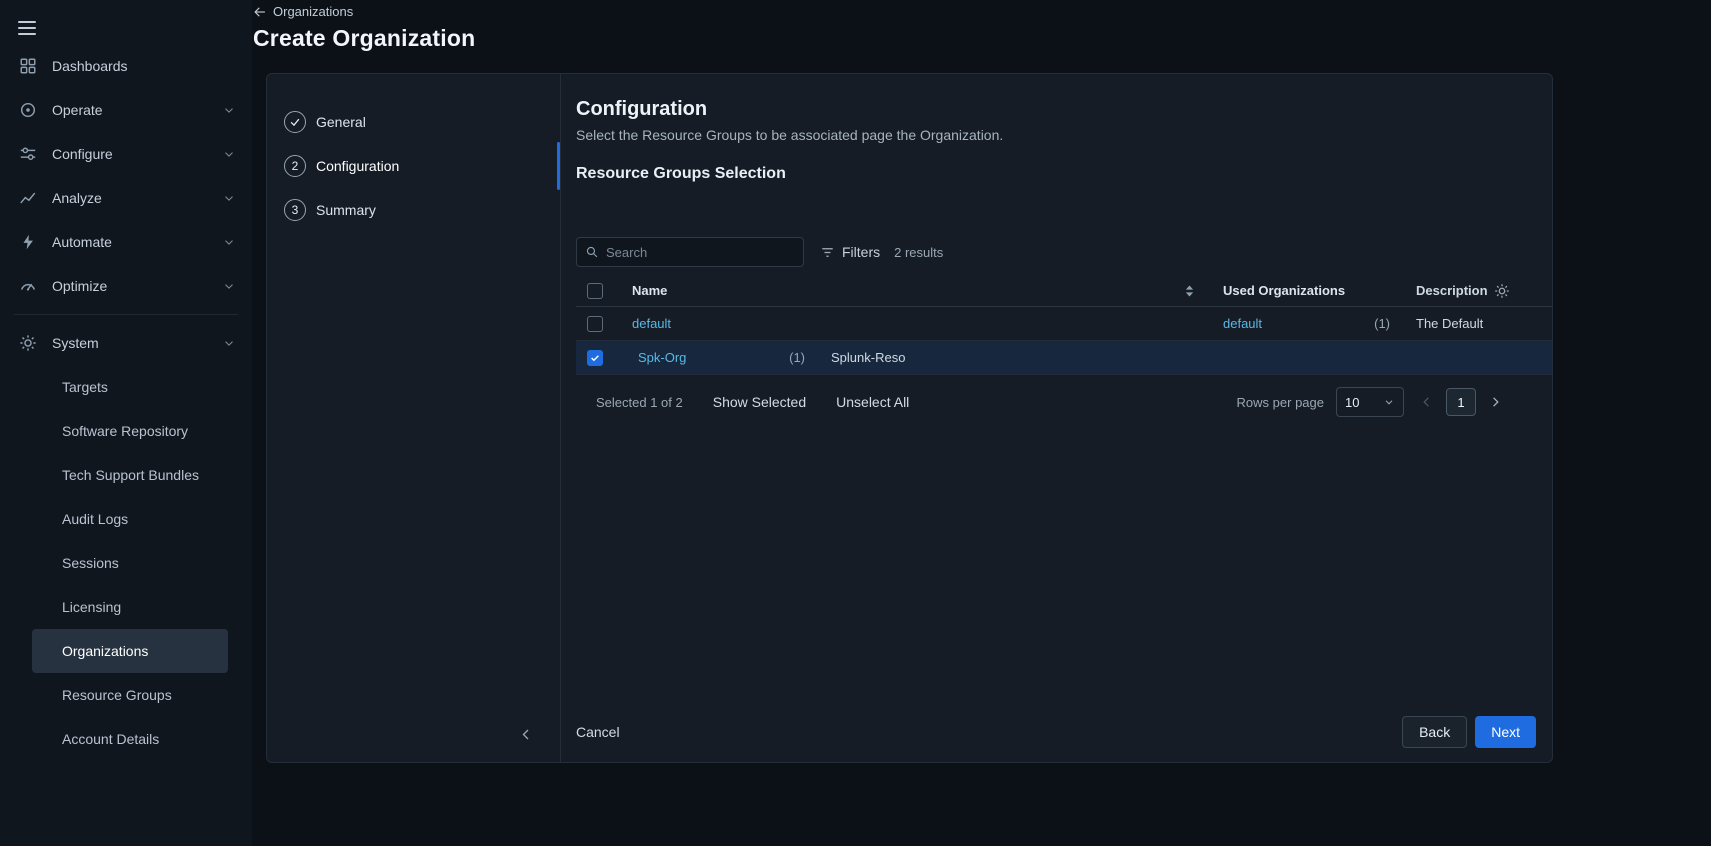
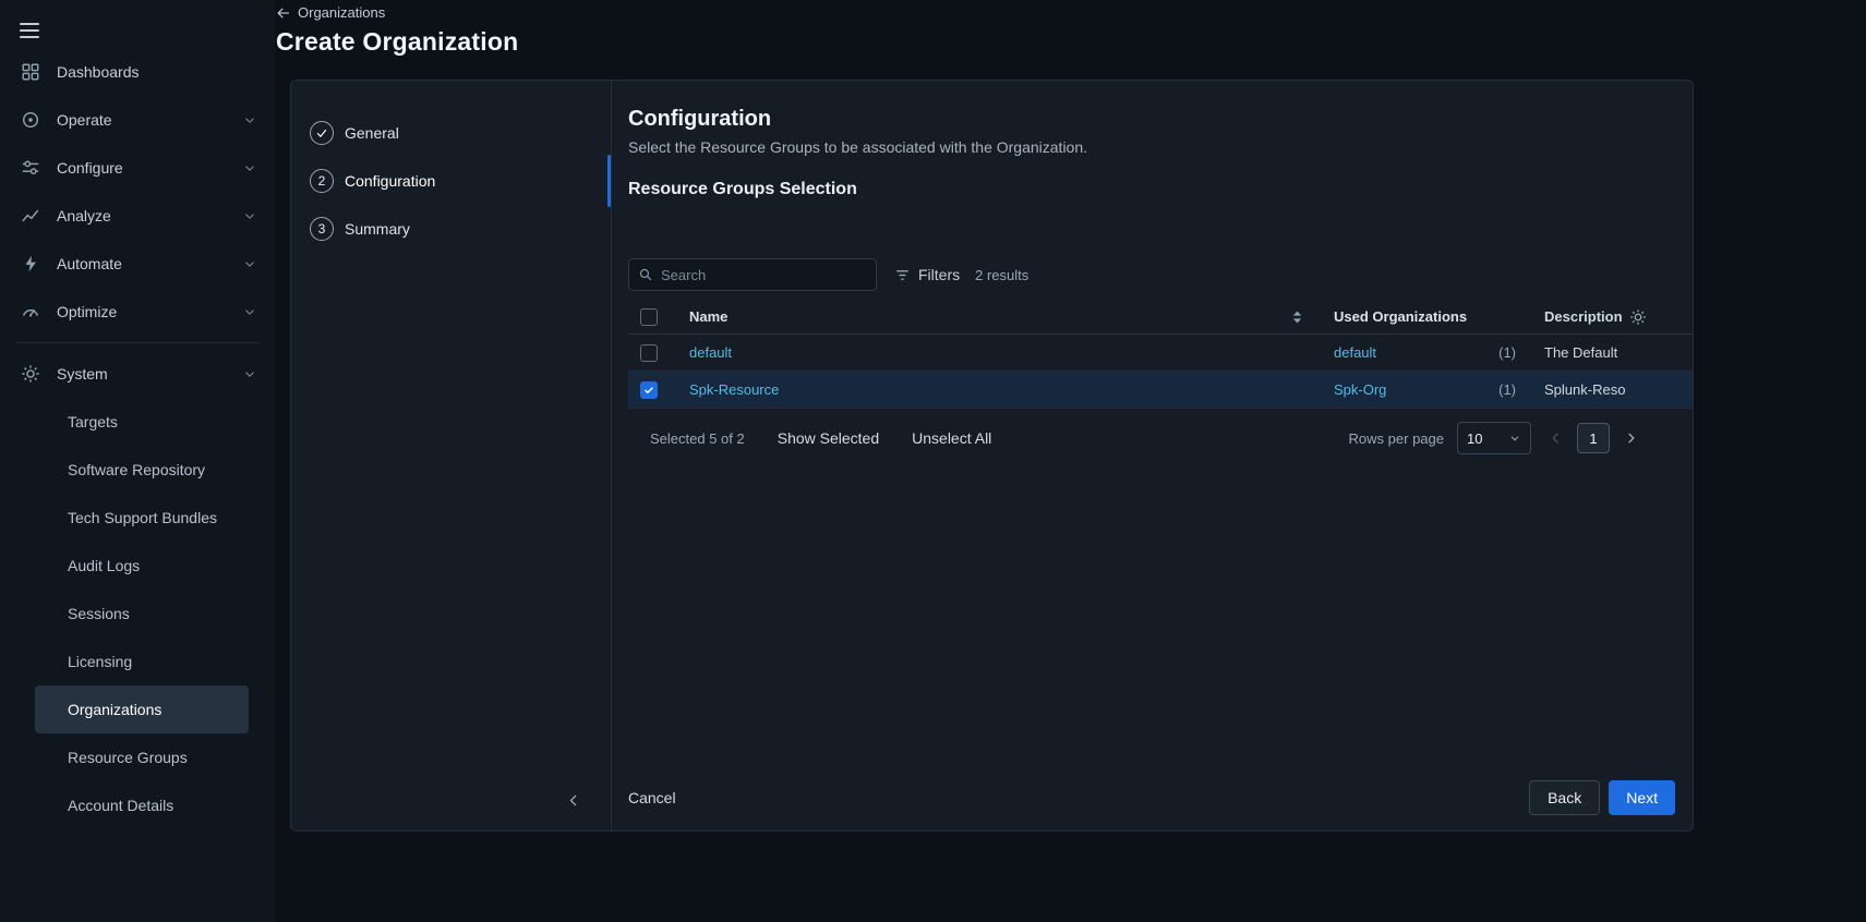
  Dashboards
  Operate
  Configure
  Analyze
  Automate
  Optimize
  System
  Targets
  Software Repository
  Tech Support Bundles
  Audit Logs
  Sessions
  Licensing
  Organizations
  Resource Groups
  Account Details
  Organizations
  Create Organization
  General
  2
  Configuration
  3
  Summary
  Configuration
- Select the Resource Groups to be associated page the Organization.
+ Select the Resource Groups to be associated with the Organization.
  Resource Groups Selection
  Search
  Filters
  2 results
  Name
  Used Organizations
  Description
  default
  default
  (1)
  The Default
+ Spk-Resource
  Spk-Org
  (1)
  Splunk-Reso
- Selected 1 of 2
+ Selected 5 of 2
  Show Selected
  Unselect All
  Rows per page
  10
  1
  Cancel
  Back
  Next
